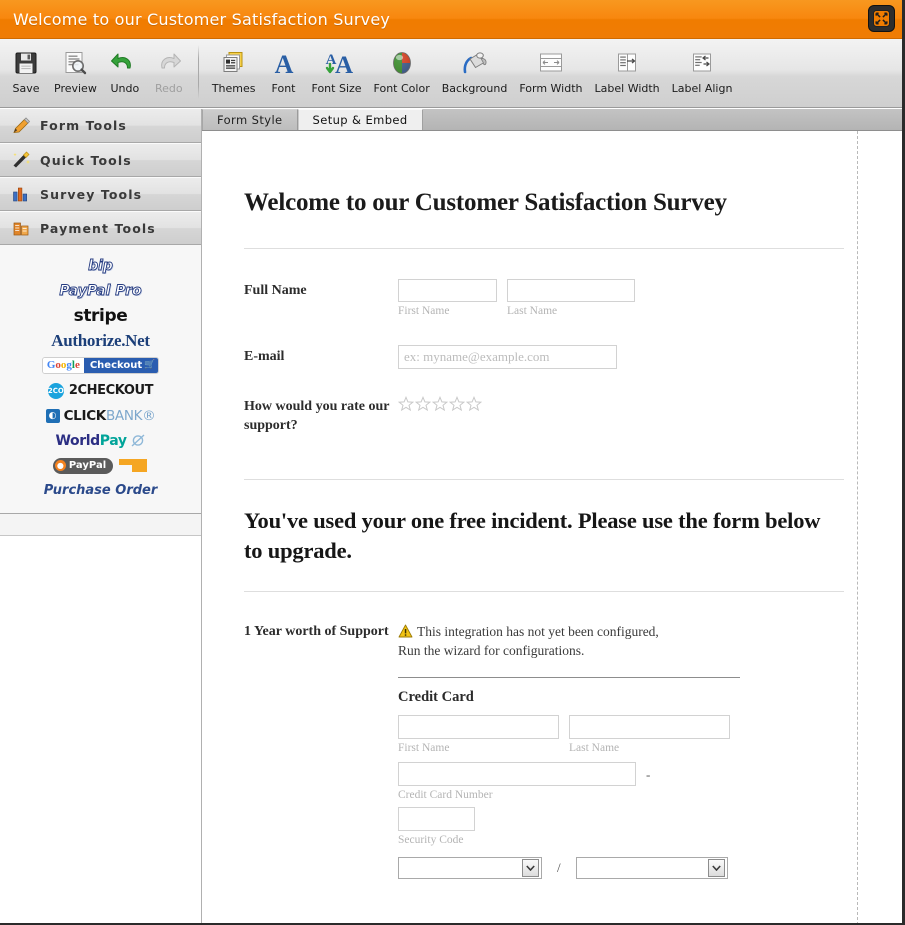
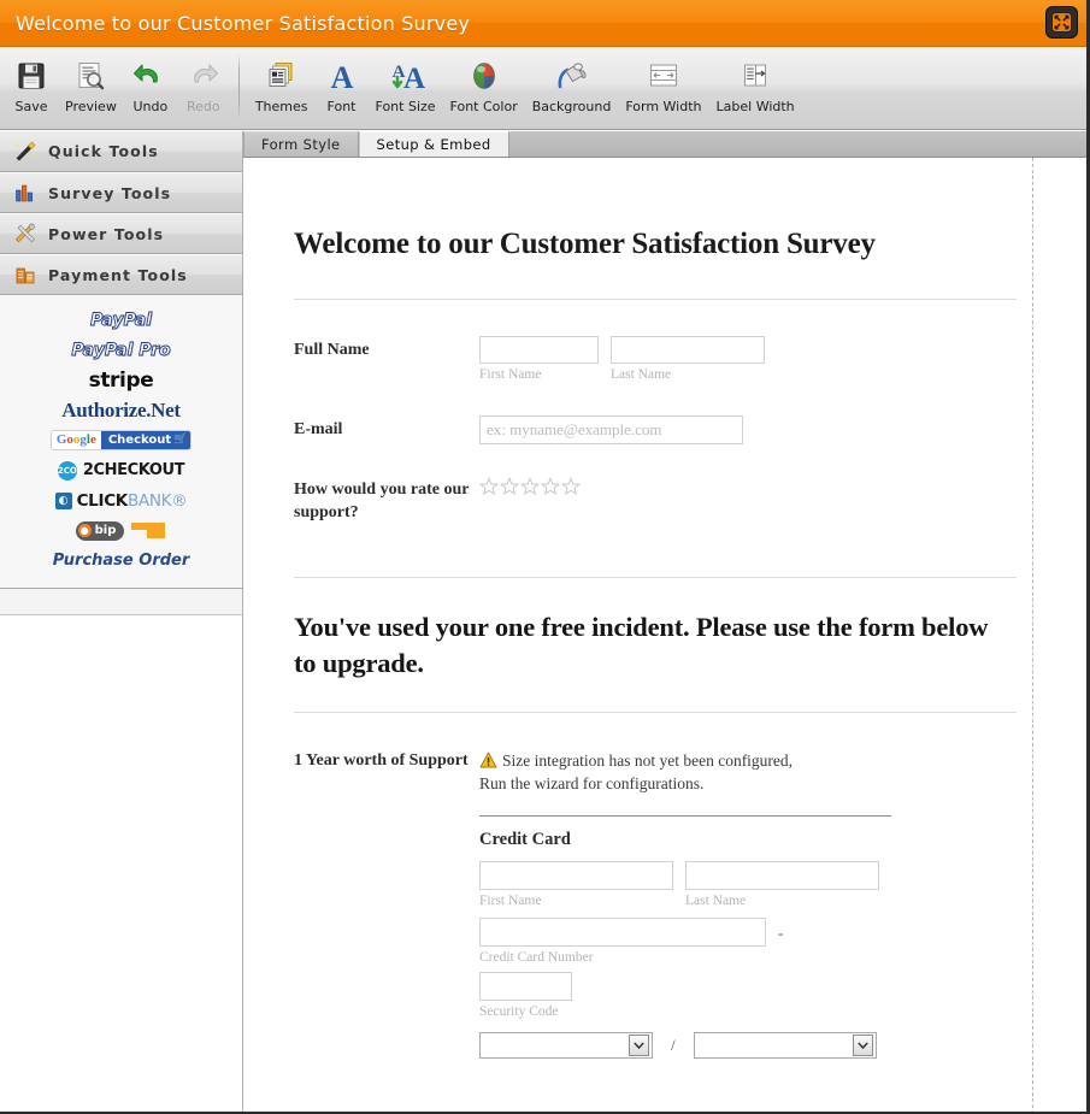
  Welcome to our Customer Satisfaction Survey
  Save
  Preview
  Undo
  Redo
  Themes
  A
  Font
  A
  A
  Font Size
  Font Color
  Background
  Form Width
  Label Width
- Label Align
- Form Tools
  Quick Tools
  Survey Tools
+ Power Tools
  Payment Tools
- bip
+ PayPal
  PayPal Pro
  stripe
  Authorize.Net
  Google
  Checkout
  2CO
  2CHECKOUT
  ◐
  CLICK
  BANK®
- World
- Pay
  ●
- PayPal
+ bip
  Purchase Order
  Form Style
  Setup & Embed
  Welcome to our Customer Satisfaction Survey
  Full Name
  First Name
  Last Name
  E-mail
  ex: myname@example.com
  How would you rate our support?
  You've used your one free incident. Please use the form below to upgrade.
  1 Year worth of Support
- This integration has not yet been configured,
+ Size integration has not yet been configured,
  Run the wizard for configurations.
  Credit Card
  First Name
  Last Name
  Credit Card Number
  -
  Security Code
  /
